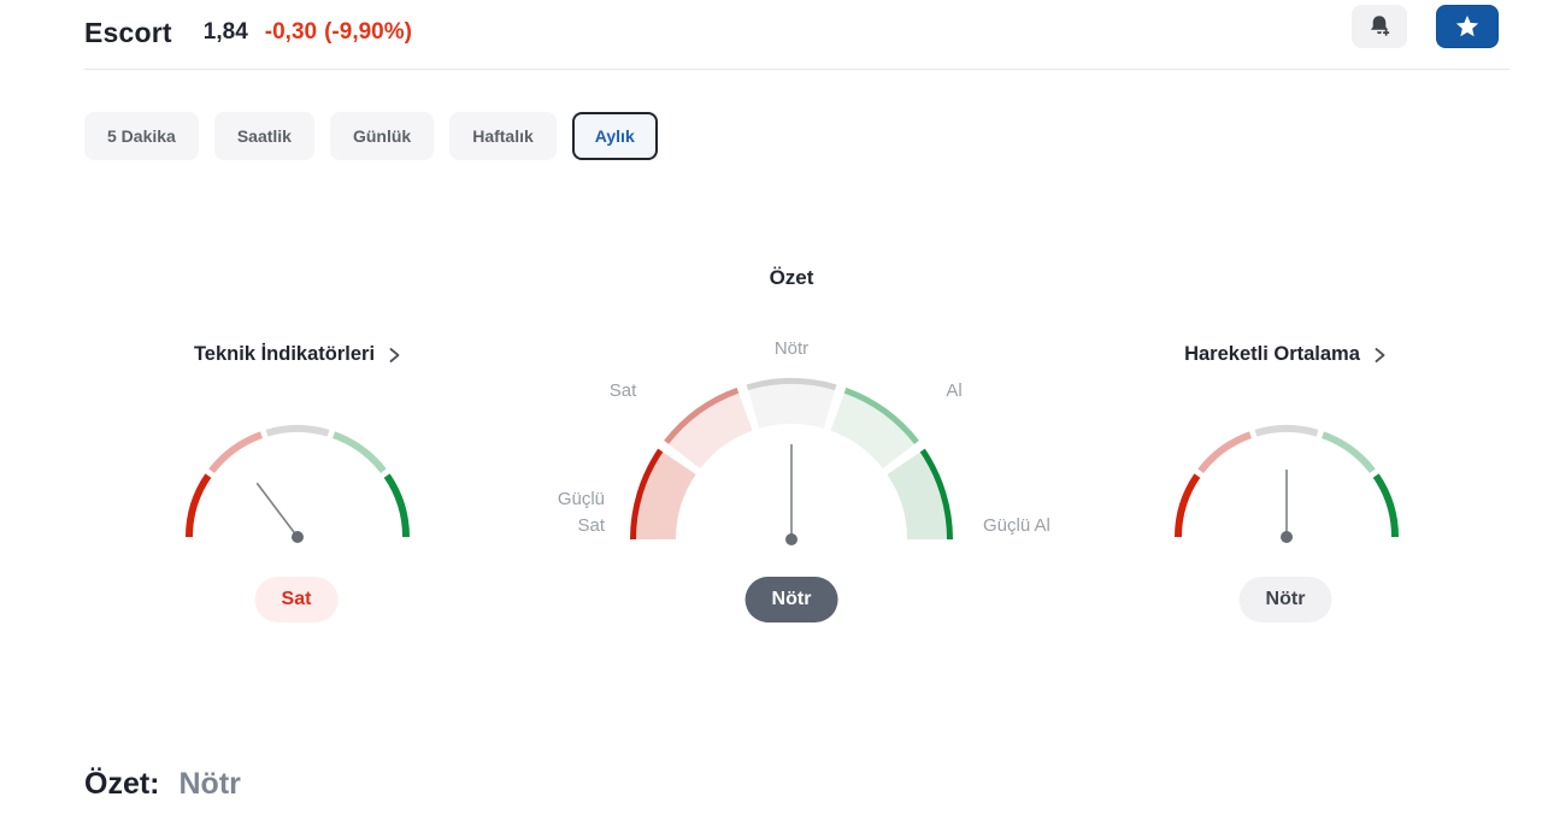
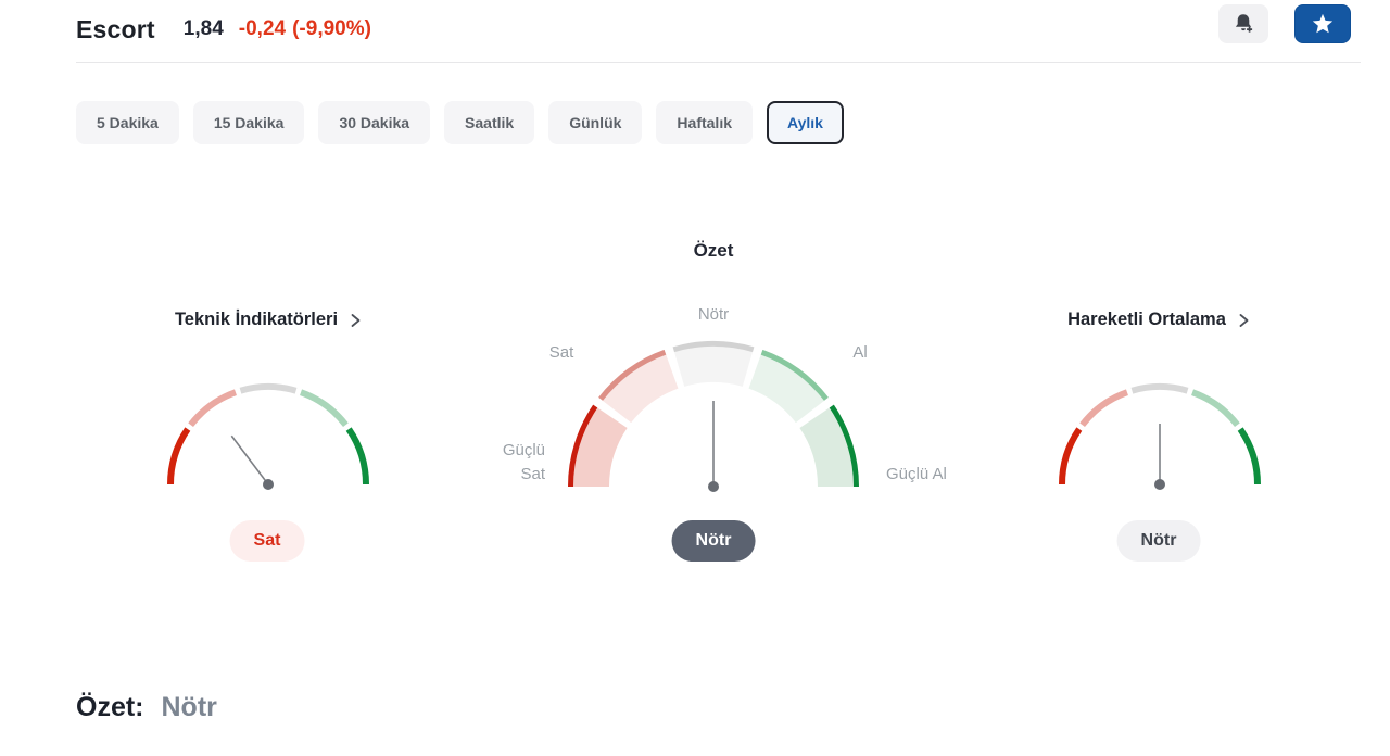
  Escort
  1,84
- -0,30 (-9,90%)
+ -0,24 (-9,90%)
  5 Dakika
+ 15 Dakika
+ 30 Dakika
  Saatlik
  Günlük
  Haftalık
  Aylık
  Özet
  Teknik İndikatörleri
  Hareketli Ortalama
  Nötr
  Sat
  Al
  Güçlü Sat
  Güçlü Al
  Sat
  Nötr
  Nötr
  Özet:
  Nötr
